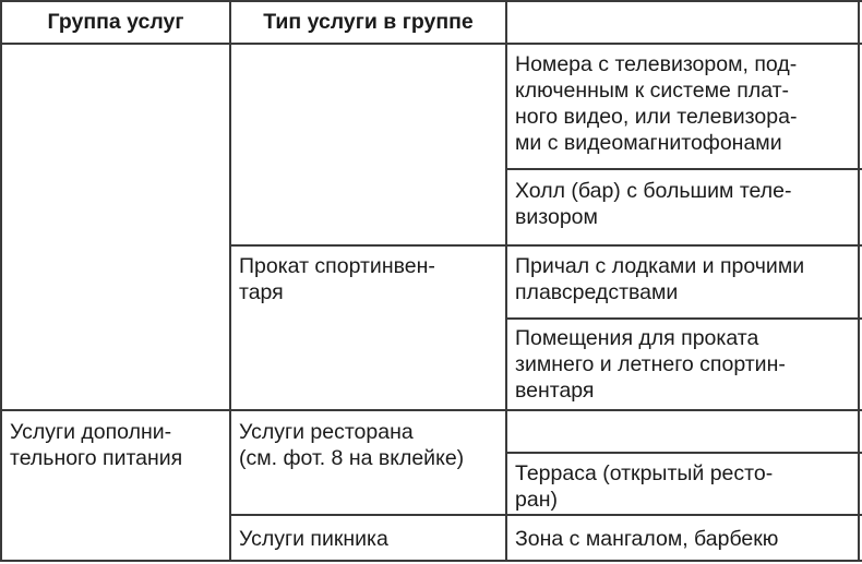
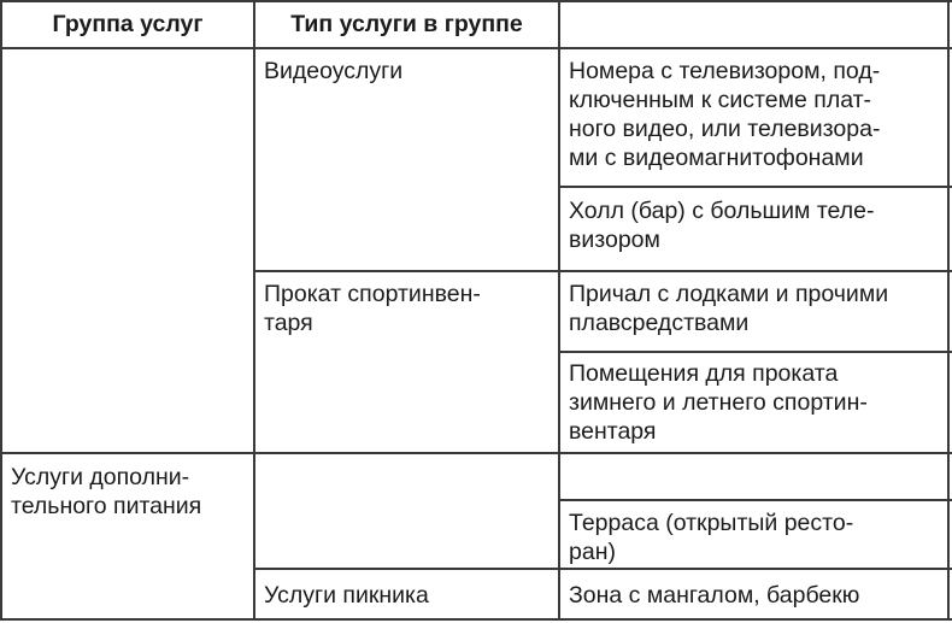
  Группа услуг
  Тип услуги в группе
  Услуги дополни-
  тельного питания
+ Видеоуслуги
  Прокат спортинвен-
  таря
- Услуги ресторана
- (см. фот. 8 на вклейке)
  Услуги пикника
  Номера с телевизором, под-
  ключенным к системе плат-
  ного видео, или телевизора-
  ми с видеомагнитофонами
  Холл (бар) с большим теле-
  визором
  Причал с лодками и прочими
  плавсредствами
  Помещения для проката
  зимнего и летнего спортин-
  вентаря
  Терраса (открытый ресто-
  ран)
  Зона с мангалом, барбекю
